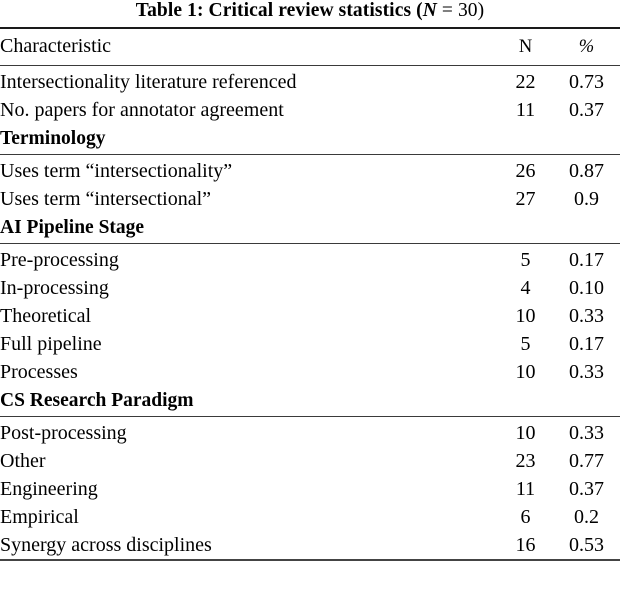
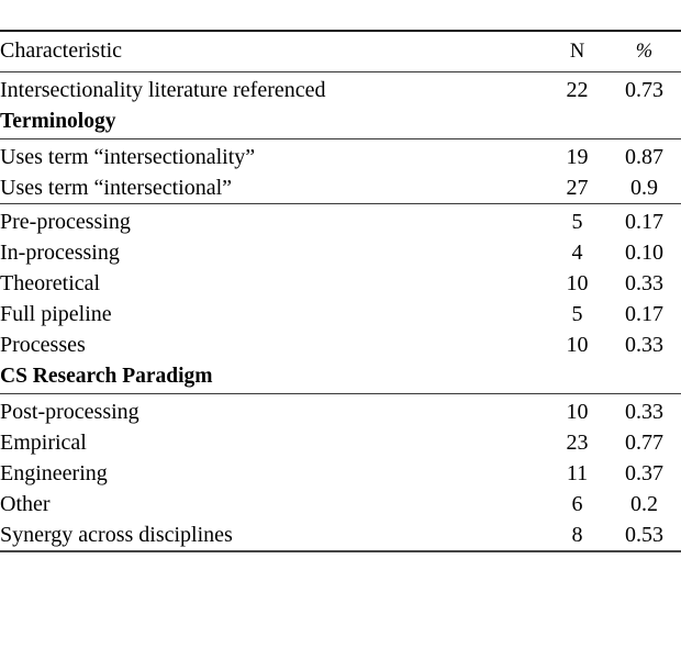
- Table 1: Critical review statistics (N = 30)
  Characteristic	N	%
  Intersectionality literature referenced	22	0.73
- No. papers for annotator agreement	11	0.37
  Terminology
- Uses term “intersectionality”	26	0.87
+ Uses term “intersectionality”	19	0.87
  Uses term “intersectional”	27	0.9
- AI Pipeline Stage
  Pre-processing	5	0.17
  In-processing	4	0.10
  Theoretical	10	0.33
  Full pipeline	5	0.17
  Processes	10	0.33
  CS Research Paradigm
  Post-processing	10	0.33
- Other	23	0.77
+ Empirical	23	0.77
  Engineering	11	0.37
- Empirical	6	0.2
+ Other	6	0.2
- Synergy across disciplines	16	0.53
+ Synergy across disciplines	8	0.53
